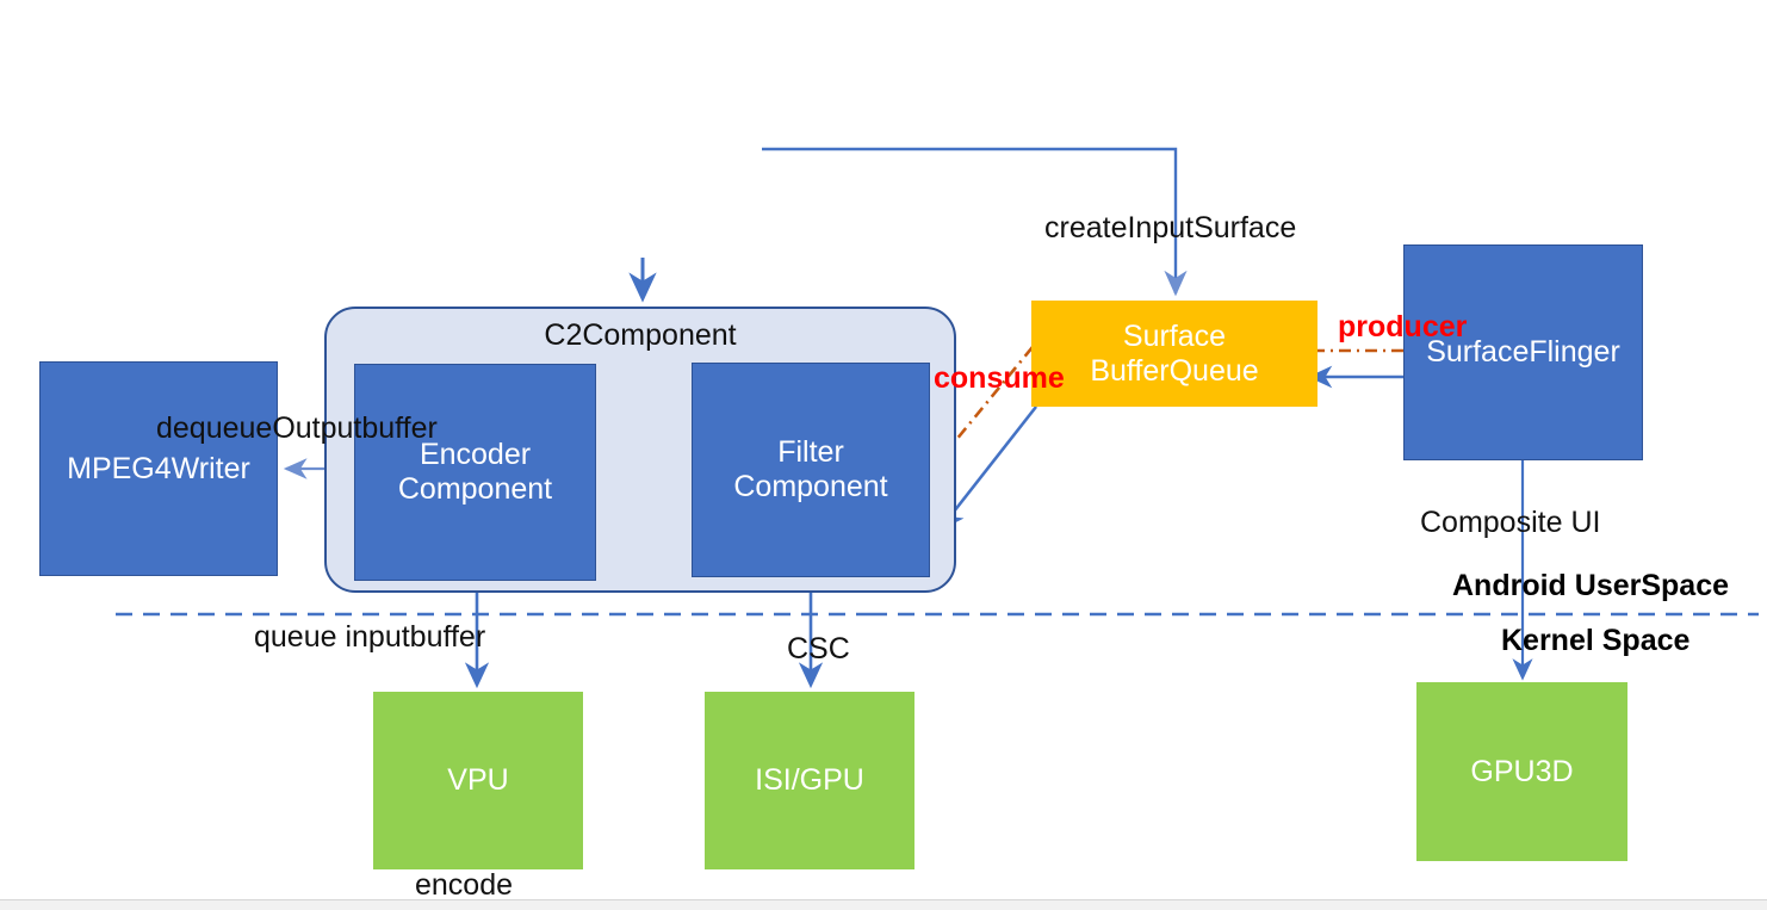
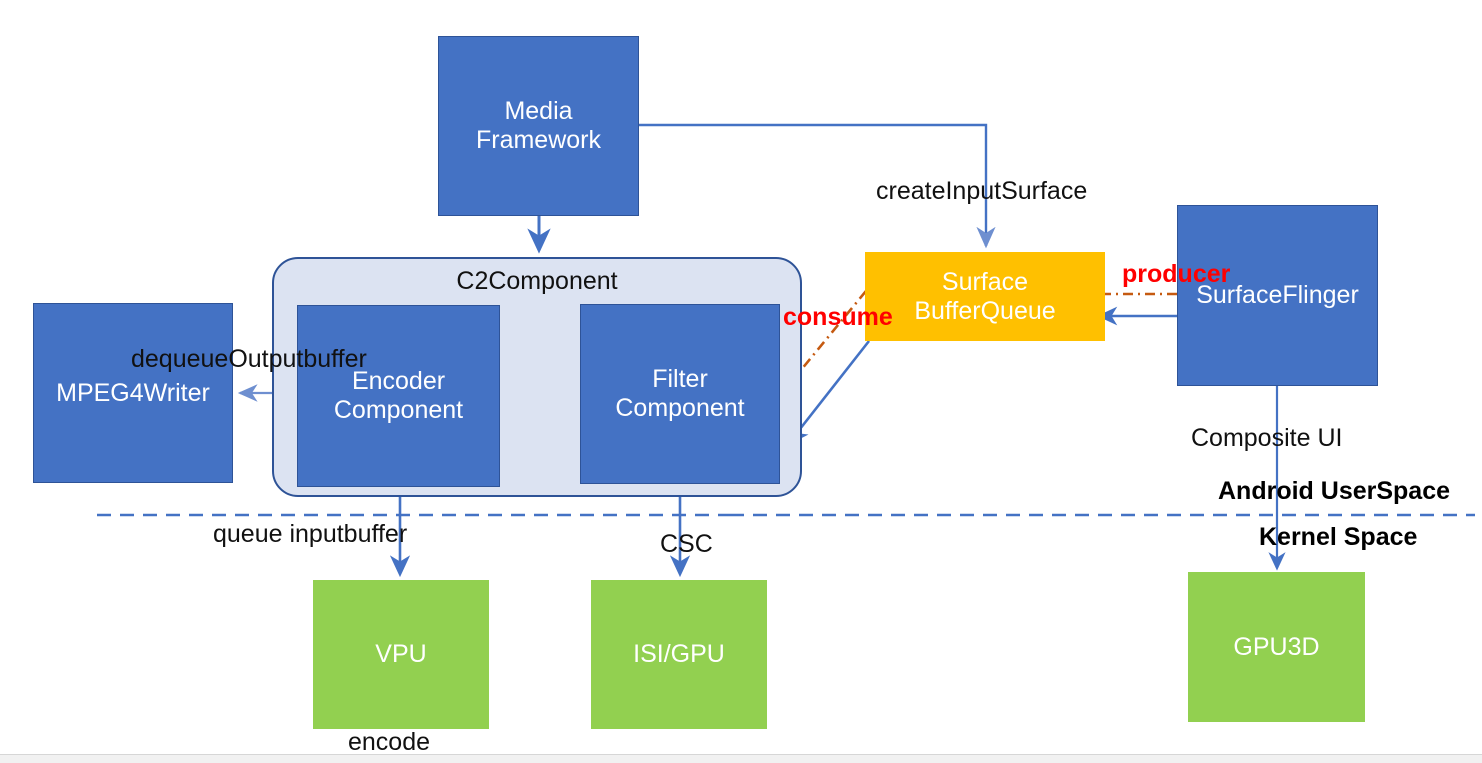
+ Media
+ Framework
  C2Component
  Encoder
  Component
  Filter
  Component
  MPEG4Writer
  Surface
  BufferQueue
  SurfaceFlinger
  VPU
  ISI/GPU
  GPU3D
  createInputSurface
  dequeueOutputbuffer
  queue inputbuffer
  CSC
  encode
  Composite UI
  consume
  producer
  Android UserSpace
  Kernel Space
